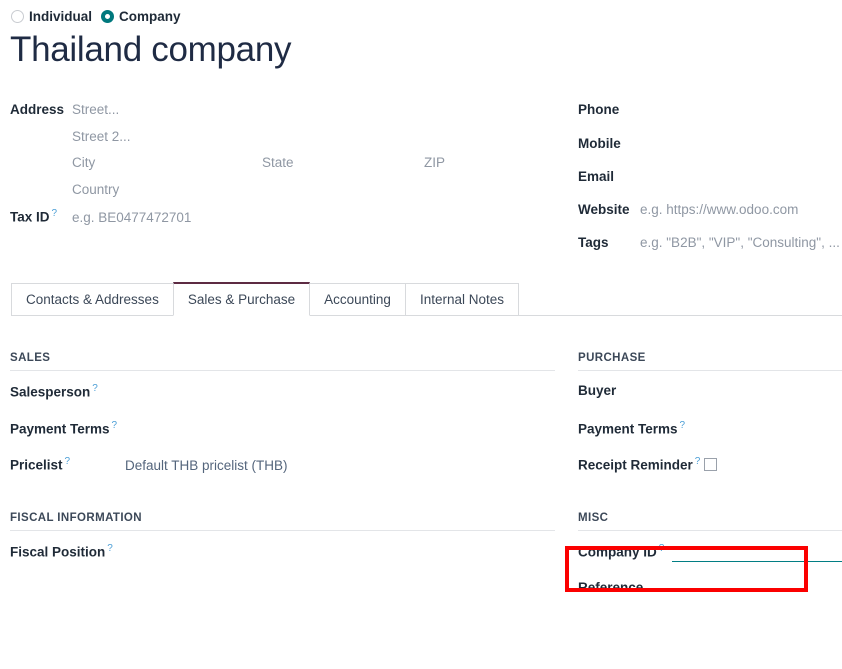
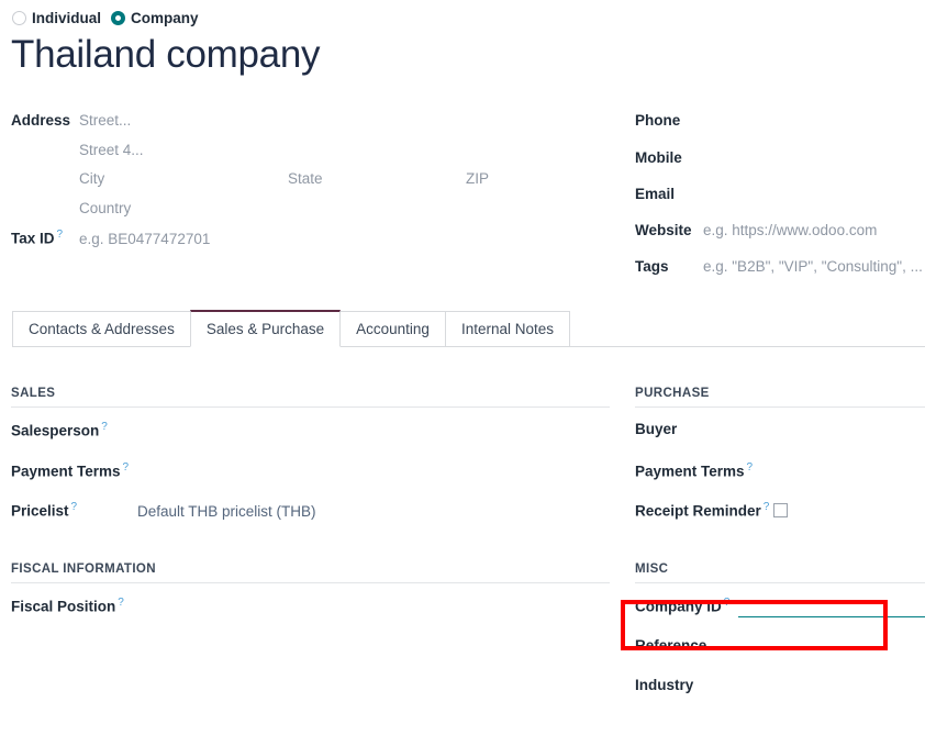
  Individual
  Company
  Thailand company
  Address
  Street...
- Street 2...
+ Street 4...
  City
  State
  ZIP
  Country
  Tax ID ?
  e.g. BE0477472701
  Phone
  Mobile
  Email
  Website
  e.g. https://www.odoo.com
  Tags
  e.g. "B2B", "VIP", "Consulting", ...
  Contacts & Addresses
  Sales & Purchase
  Accounting
  Internal Notes
  SALES
  Salesperson ?
  Payment Terms ?
  Pricelist ?
  Default THB pricelist (THB)
  PURCHASE
  Buyer
  Payment Terms ?
  Receipt Reminder ?
  FISCAL INFORMATION
  Fiscal Position ?
  MISC
  Company ID ?
  Reference
+ Industry
